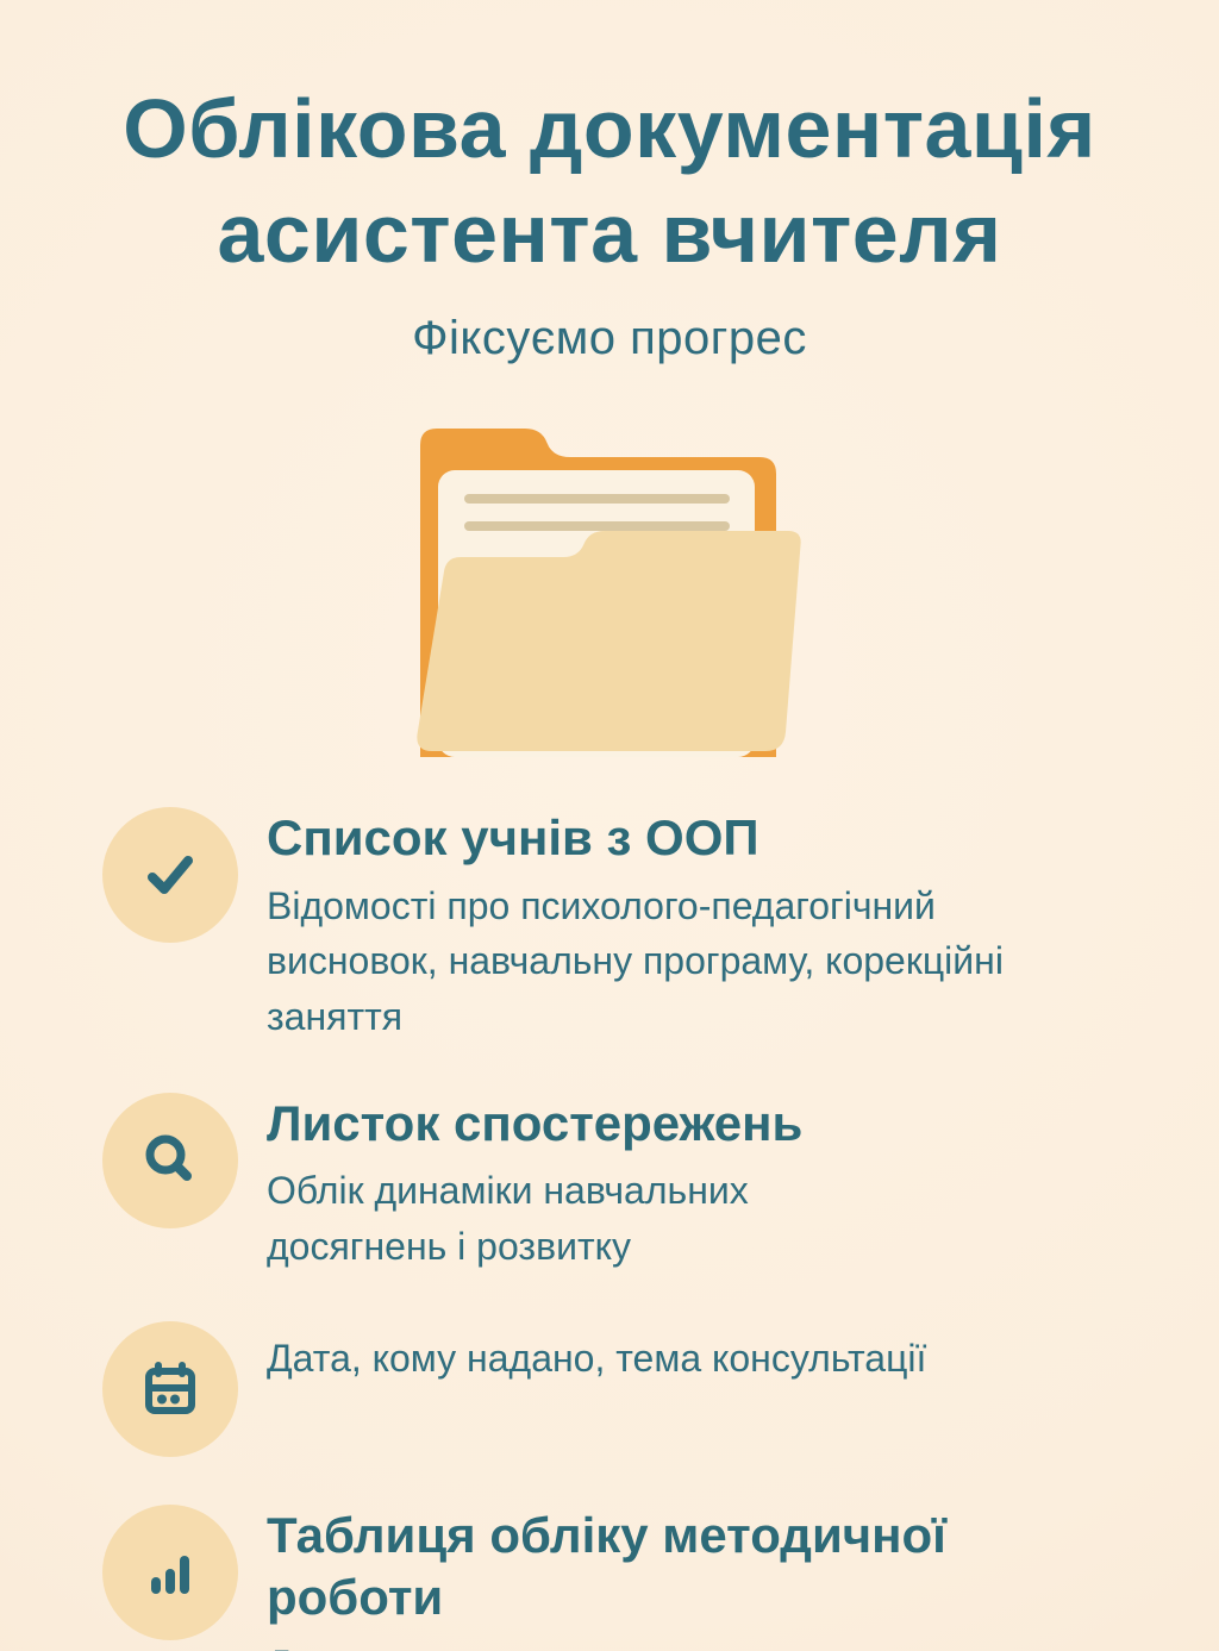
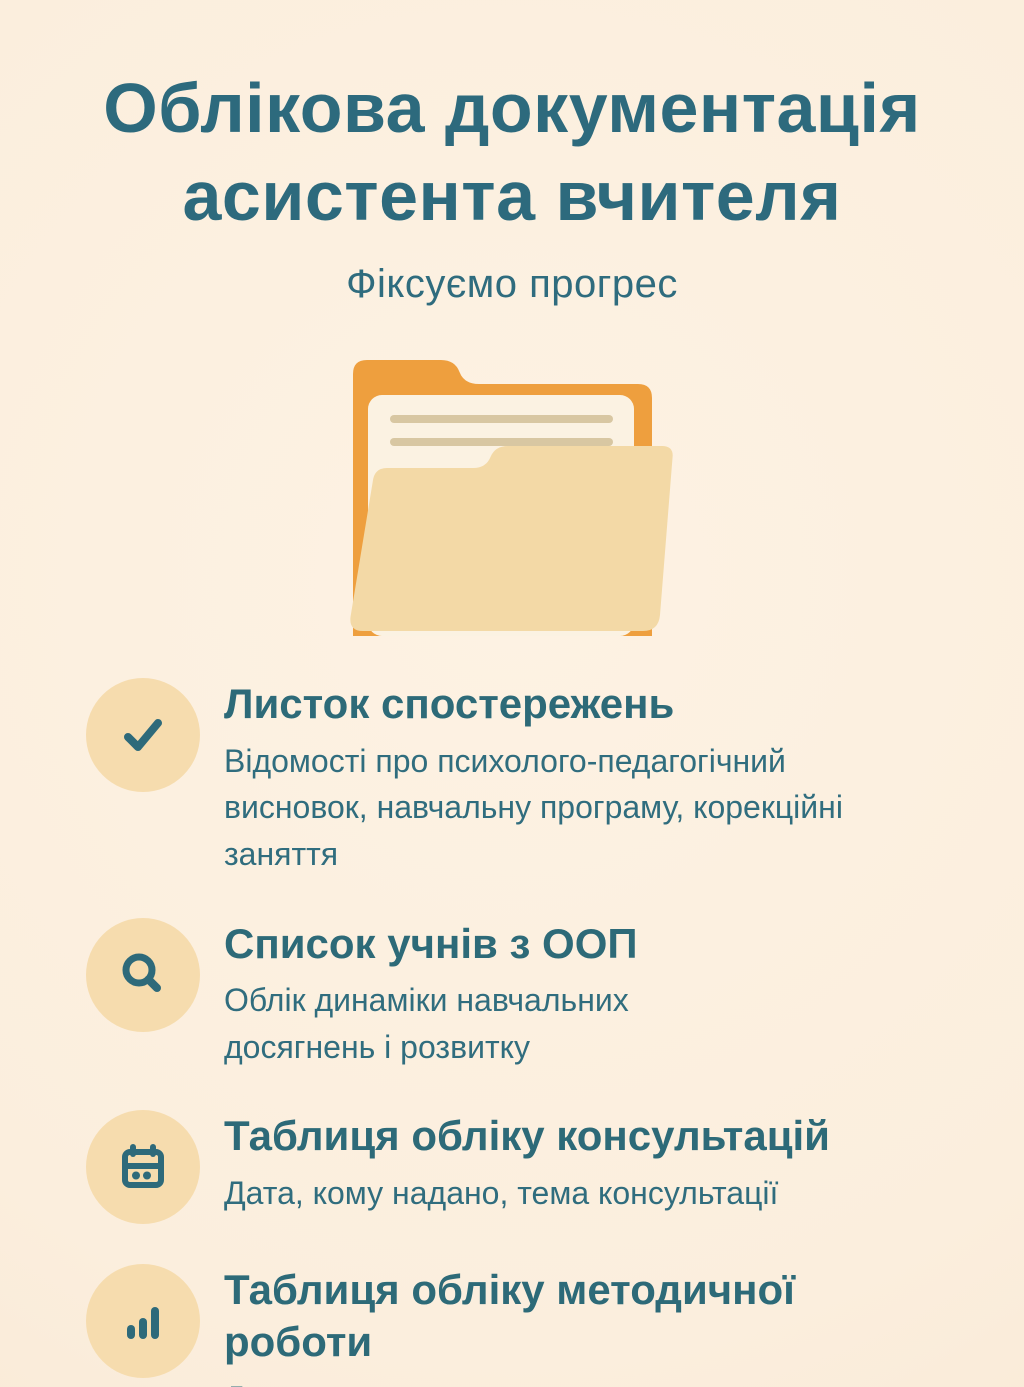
  Облікова документація
  асистента вчителя
  Фіксуємо прогрес
- Список учнів з ООП
+ Листок спостережень
  Відомості про психолого-педагогічний
  висновок, навчальну програму, корекційні
  заняття
- Листок спостережень
+ Список учнів з ООП
  Облік динаміки навчальних
  досягнень і розвитку
+ Таблиця обліку консультацій
  Дата, кому надано, тема консультації
  Таблиця обліку методичної
  роботи
